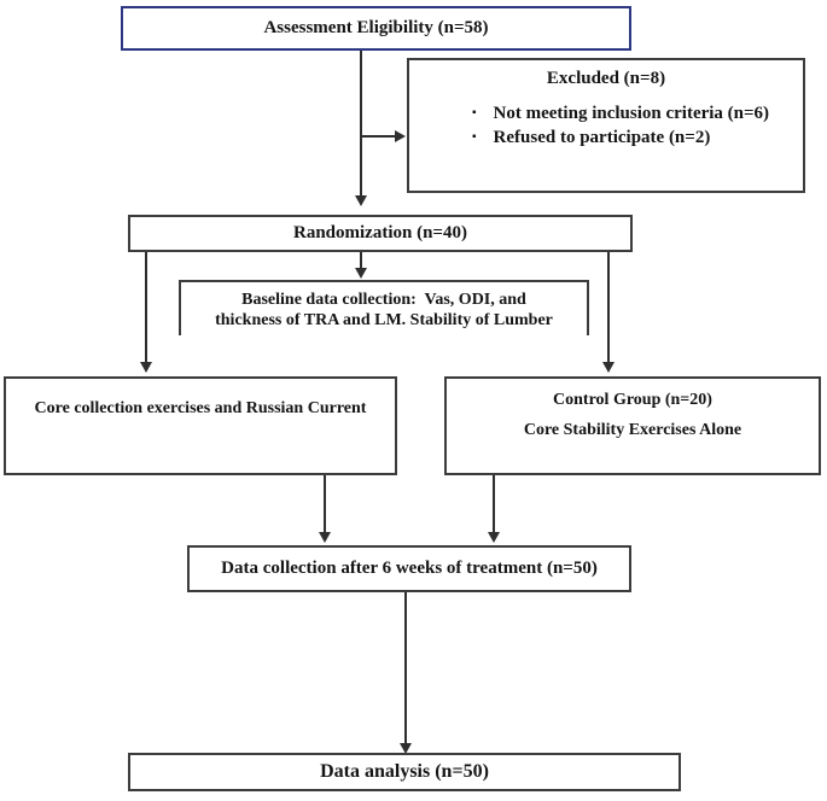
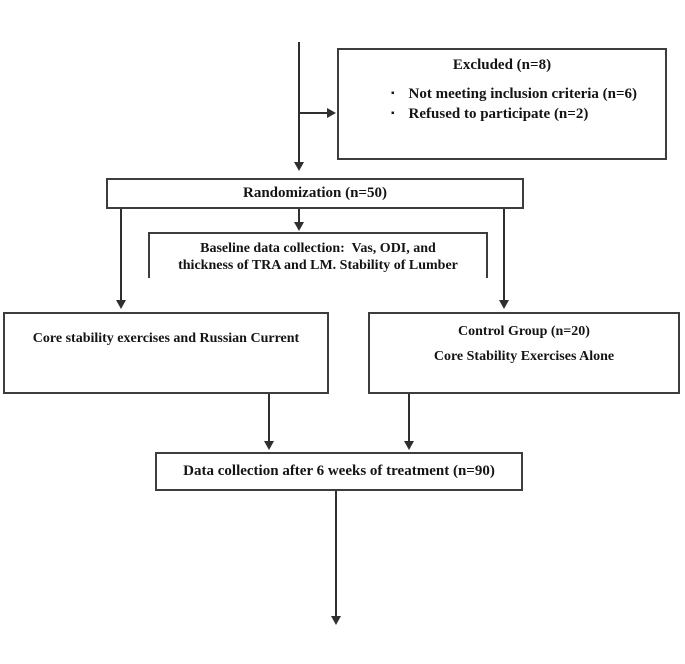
- Assessment Eligibility (n=58)
  Excluded (n=8)
  ▪
  Not meeting inclusion criteria (n=6)
  ▪
  Refused to participate (n=2)
- Randomization (n=40)
+ Randomization (n=50)
  Baseline data collection: Vas, ODI, and
  thickness of TRA and LM. Stability of Lumber
- Core collection exercises and Russian Current
+ Core stability exercises and Russian Current
  Control Group (n=20)
  Core Stability Exercises Alone
- Data collection after 6 weeks of treatment (n=50)
+ Data collection after 6 weeks of treatment (n=90)
- Data analysis (n=50)
